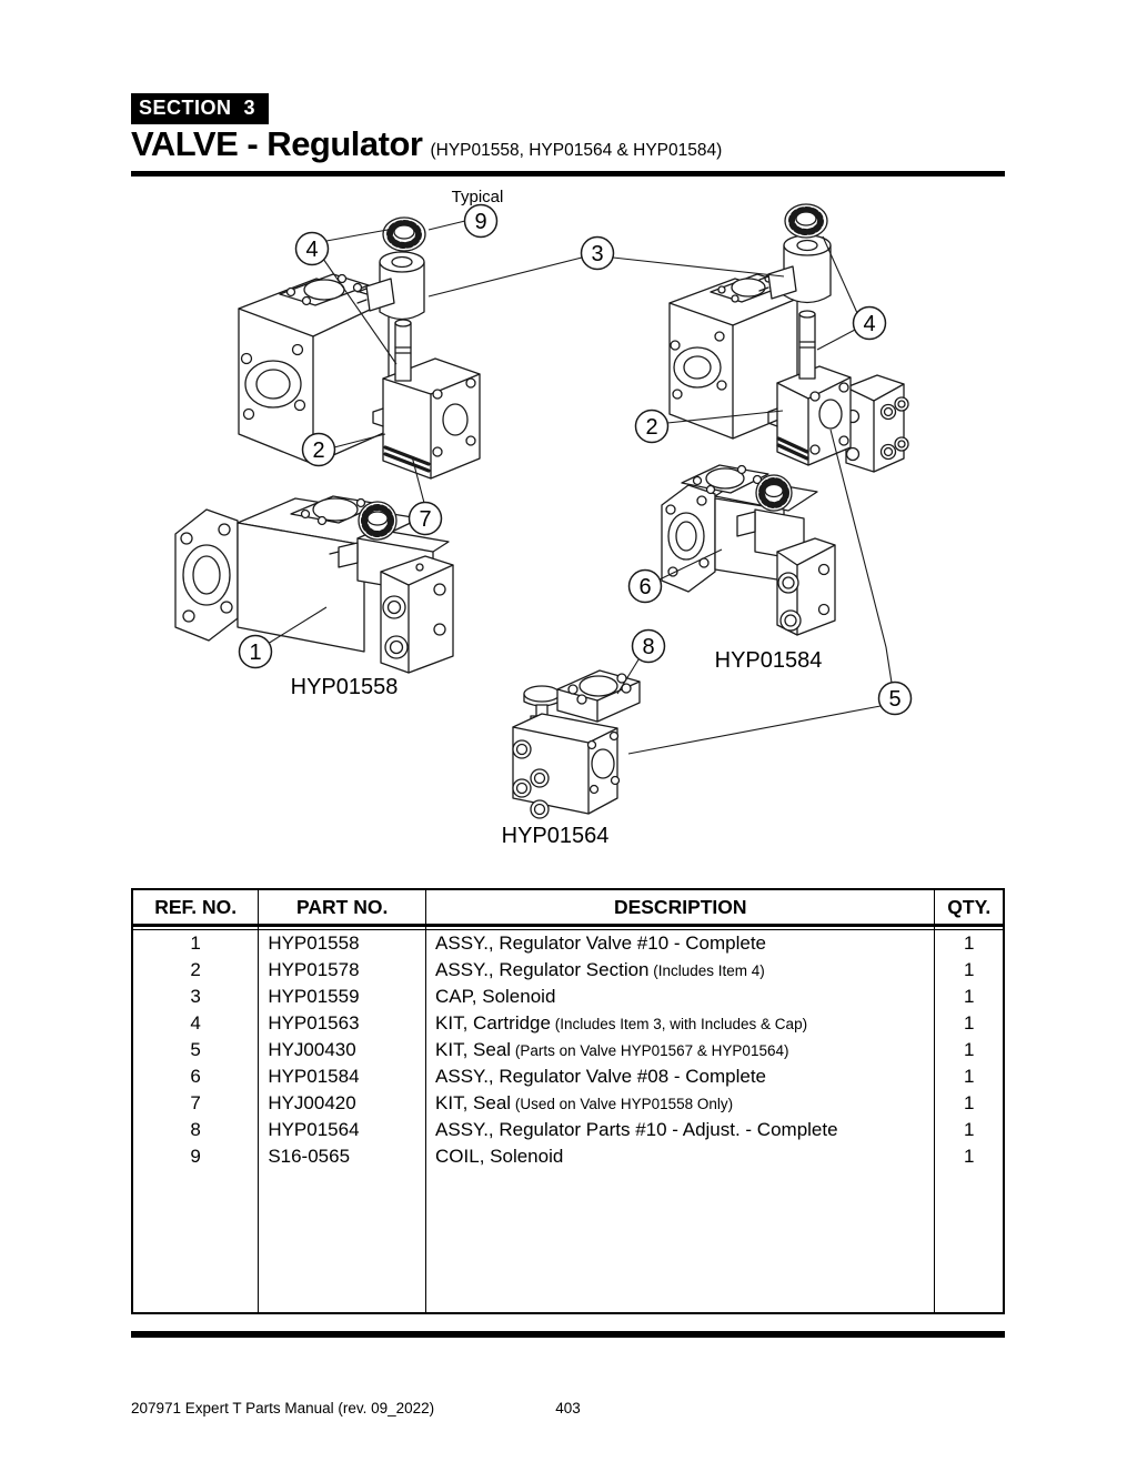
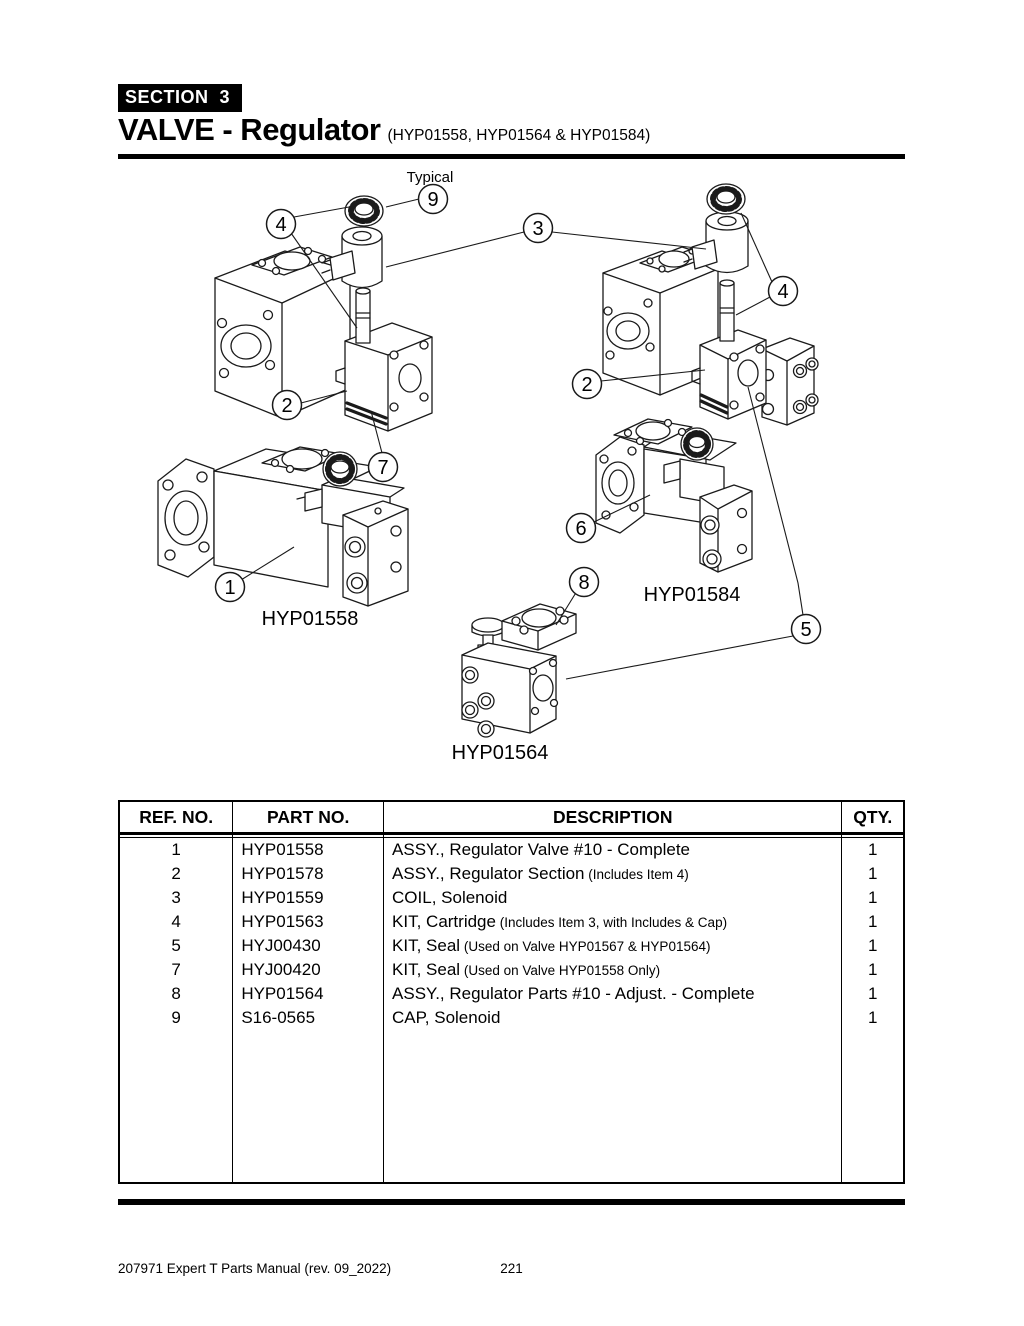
  SECTION 3
  VALVE - Regulator (HYP01558, HYP01564 & HYP01584)
  9
  4
  3
  4
  2
  2
  7
  1
  6
  8
  5
  Typical
  HYP01558
  HYP01584
  HYP01564
  REF. NO.	PART NO.	DESCRIPTION	QTY.
  1	HYP01558	ASSY., Regulator Valve #10 - Complete	1
  2	HYP01578	ASSY., Regulator Section (Includes Item 4)	1
- 3	HYP01559	CAP, Solenoid	1
+ 3	HYP01559	COIL, Solenoid	1
  4	HYP01563	KIT, Cartridge (Includes Item 3, with Includes & Cap)	1
- 5	HYJ00430	KIT, Seal (Parts on Valve HYP01567 & HYP01564)	1
+ 5	HYJ00430	KIT, Seal (Used on Valve HYP01567 & HYP01564)	1
- 6	HYP01584	ASSY., Regulator Valve #08 - Complete	1
  7	HYJ00420	KIT, Seal (Used on Valve HYP01558 Only)	1
  8	HYP01564	ASSY., Regulator Parts #10 - Adjust. - Complete	1
- 9	S16-0565	COIL, Solenoid	1
+ 9	S16-0565	CAP, Solenoid	1
- 403
+ 221
  207971 Expert T Parts Manual (rev. 09_2022)
